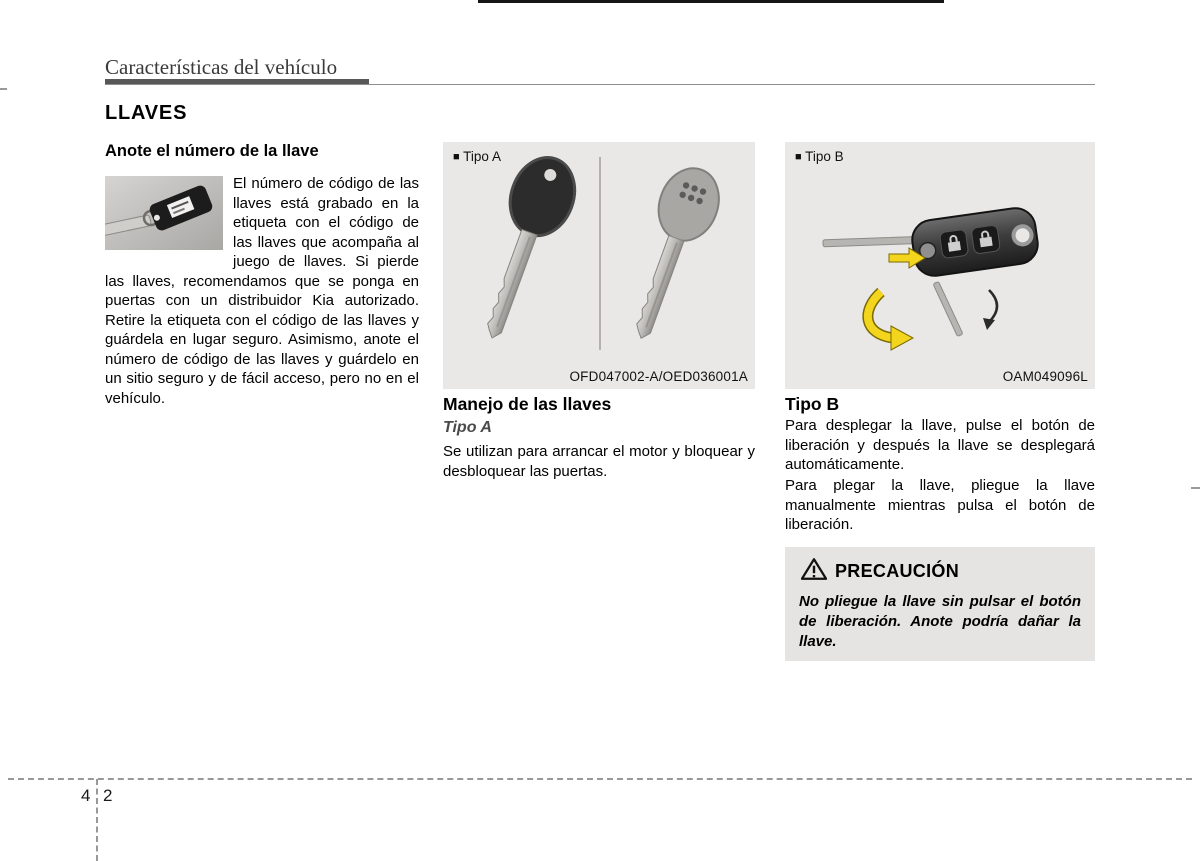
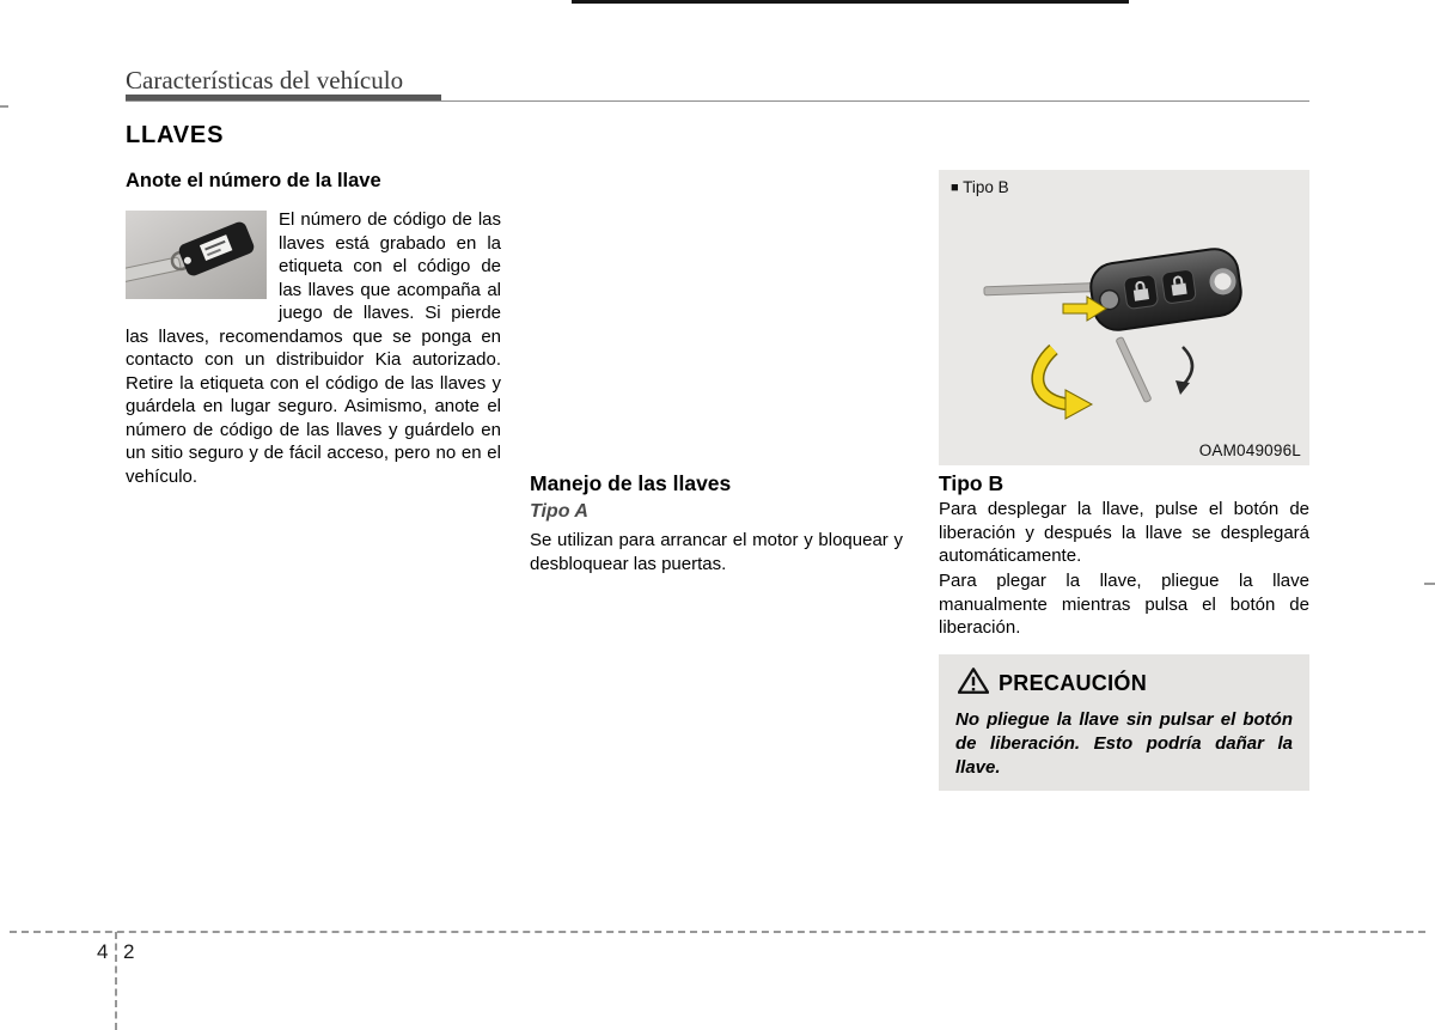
  Características del vehículo
  LLAVES
  Anote el número de la llave
- El número de código de las llaves está grabado en la etiqueta con el código de las llaves que acompaña al juego de llaves. Si pierde las llaves, recomendamos que se ponga en puertas con un distribuidor Kia autorizado. Retire la etiqueta con el código de las llaves y guárdela en lugar seguro. Asimismo, anote el número de código de las llaves y guárdelo en un sitio seguro y de fácil acceso, pero no en el vehículo.
+ El número de código de las llaves está grabado en la etiqueta con el código de las llaves que acompaña al juego de llaves. Si pierde las llaves, recomendamos que se ponga en contacto con un distribuidor Kia autorizado. Retire la etiqueta con el código de las llaves y guárdela en lugar seguro. Asimismo, anote el número de código de las llaves y guárdelo en un sitio seguro y de fácil acceso, pero no en el vehículo.
- ■ Tipo A
- OFD047002-A/OED036001A
  ■ Tipo B
  OAM049096L
  Manejo de las llaves
  Tipo A
  Se utilizan para arrancar el motor y bloquear y desbloquear las puertas.
  Tipo B
  Para desplegar la llave, pulse el botón de liberación y después la llave se desplegará automáticamente.
  Para plegar la llave, pliegue la llave manualmente mientras pulsa el botón de liberación.
  PRECAUCIÓN
- No pliegue la llave sin pulsar el botón de liberación. Anote podría dañar la llave.
+ No pliegue la llave sin pulsar el botón de liberación. Esto podría dañar la llave.
  4
  2
